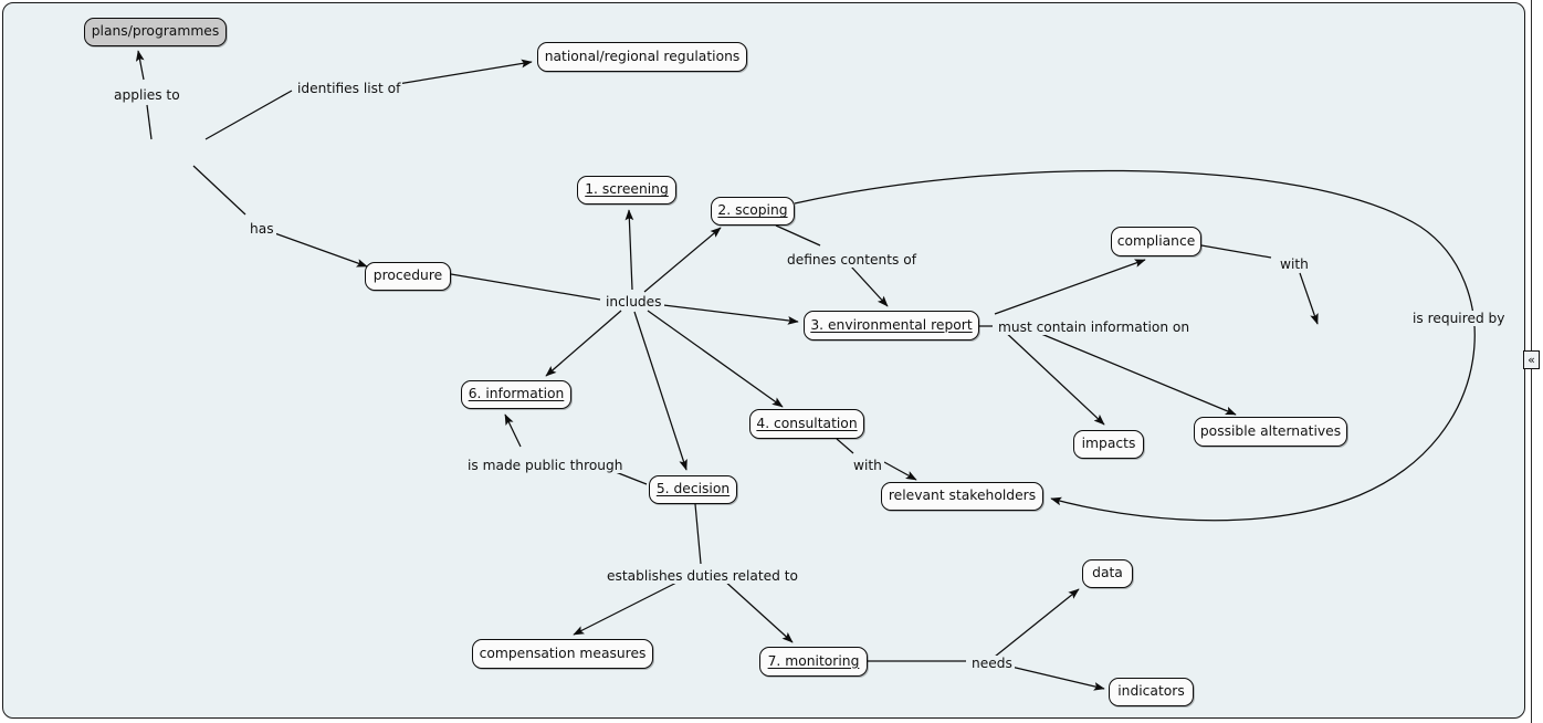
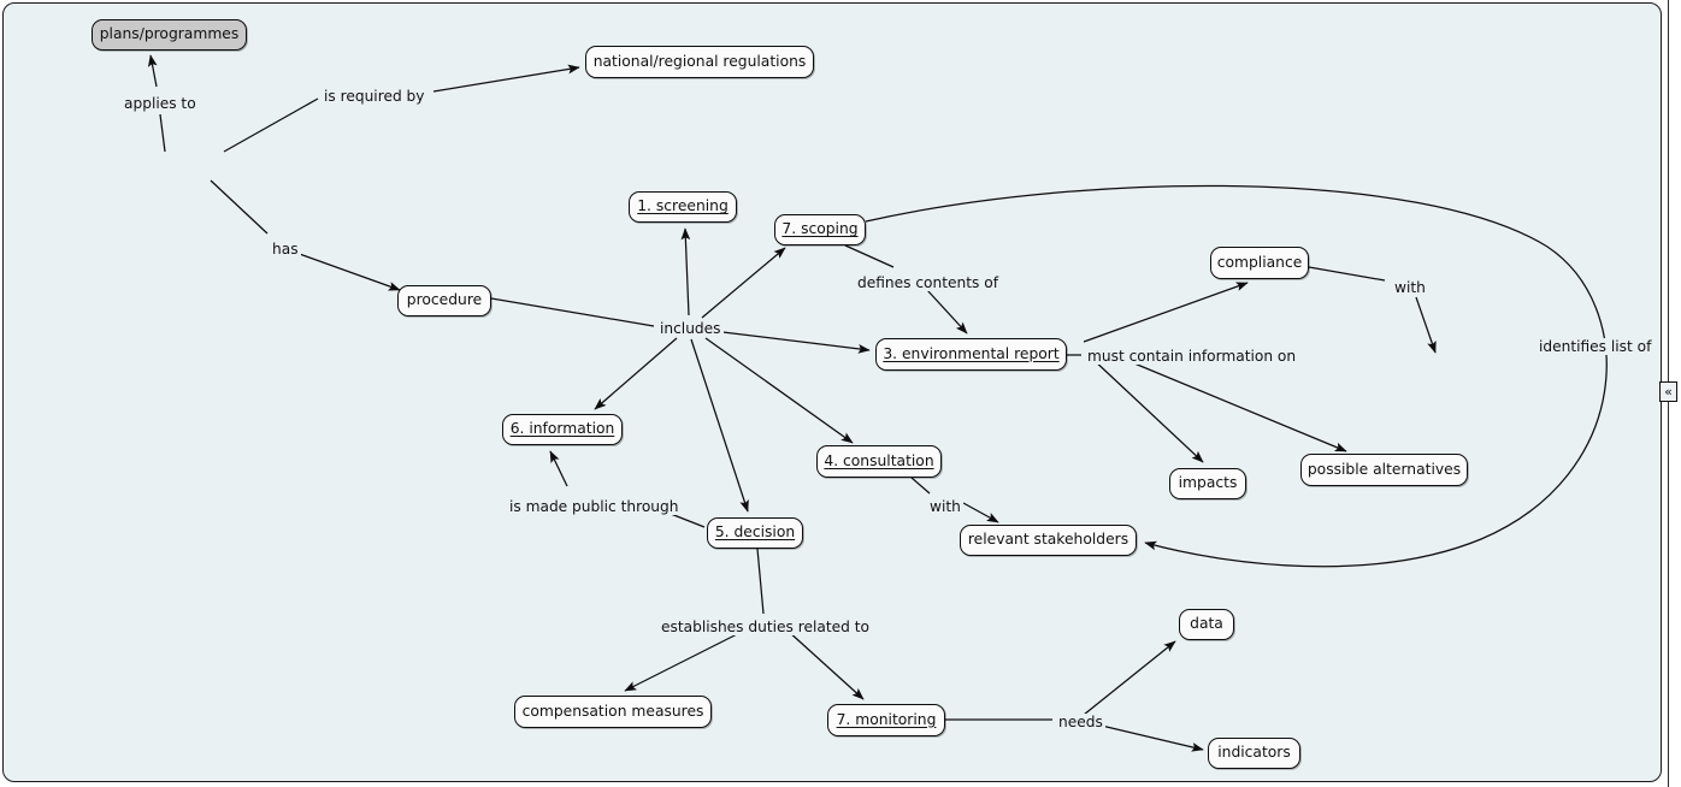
  plans/programmes
  national/regional regulations
  procedure
  1. screening
- 2. scoping
+ 7. scoping
  3. environmental report
  4. consultation
  5. decision
  6. information
  7. monitoring
  compliance
  impacts
  possible alternatives
  relevant stakeholders
  compensation measures
  data
  indicators
  applies to
- identifies list of
+ is required by
  has
  includes
  defines contents of
  must contain information on
  with
- is required by
+ identifies list of
  with
  is made public through
  establishes duties related to
  needs
  «
